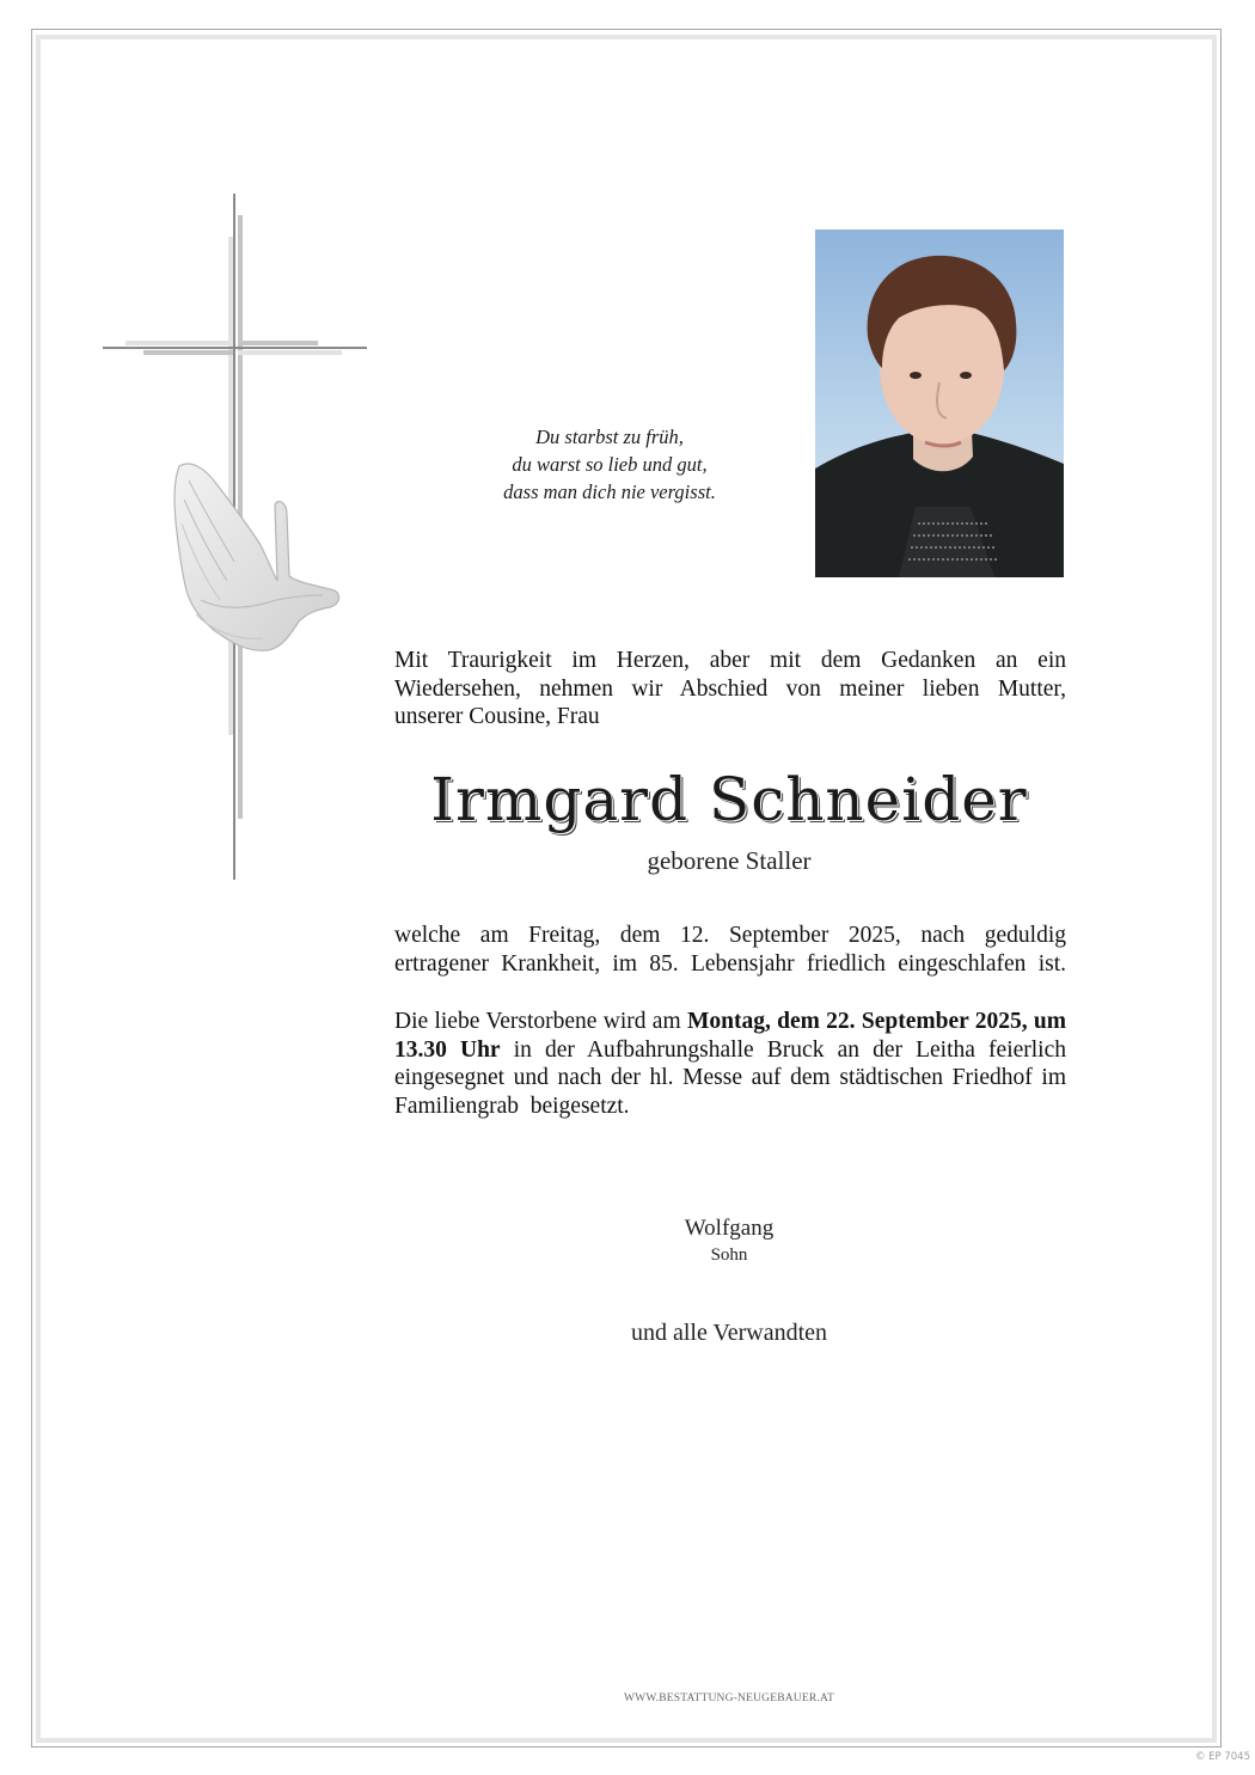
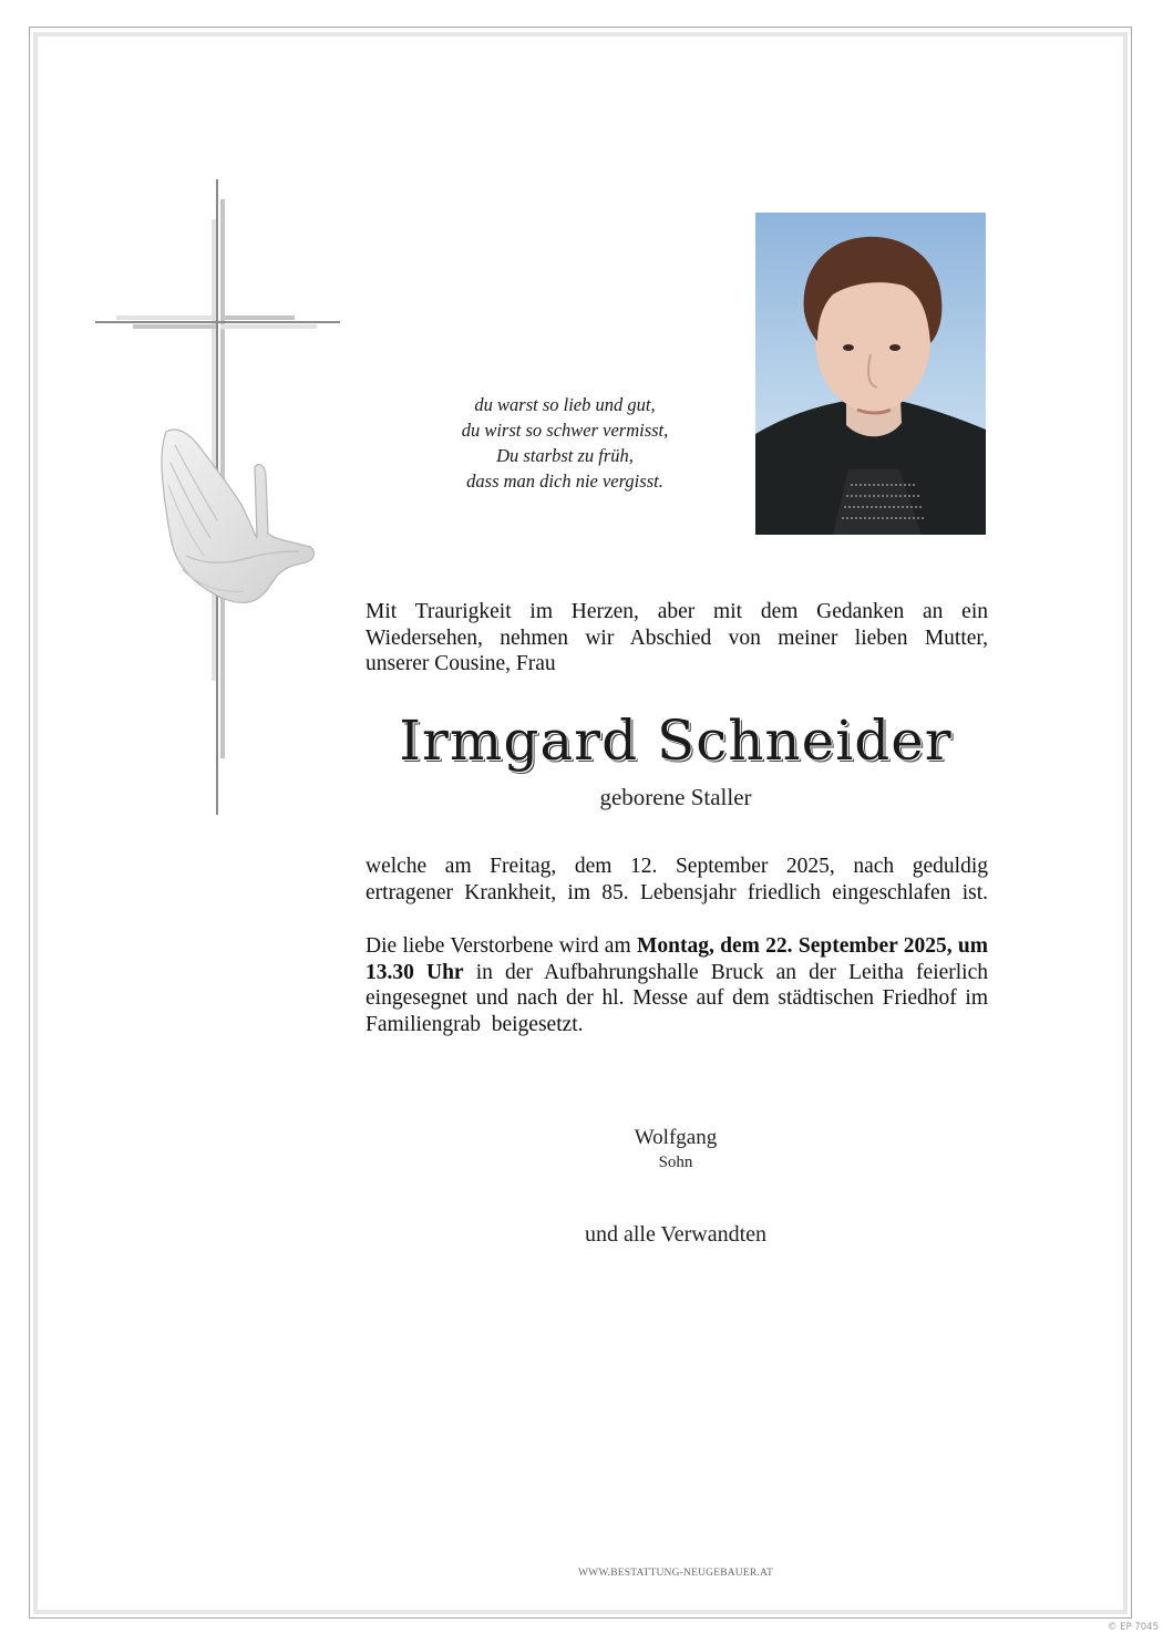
- Du starbst zu früh,
+ du warst so lieb und gut,
+ du wirst so schwer vermisst,
- du warst so lieb und gut,
+ Du starbst zu früh,
  dass man dich nie vergisst.
  Mit Traurigkeit im Herzen, aber mit dem Gedanken an ein Wiedersehen, nehmen wir Abschied von meiner lieben Mutter,
  unserer Cousine, Frau
  Irmgard Schneider
  geborene Staller
  welche am Freitag, dem 12. September 2025, nach geduldig
  ertragener Krankheit, im 85. Lebensjahr friedlich eingeschlafen ist.
  Die liebe Verstorbene wird am Montag, dem 22. September 2025, um 13.30 Uhr in der Aufbahrungshalle Bruck an der Leitha feierlich eingesegnet und nach der hl. Messe auf dem städtischen Friedhof im
  Familiengrab beigesetzt.
  Wolfgang
  Sohn
  und alle Verwandten
  WWW.BESTATTUNG-NEUGEBAUER.AT
  © EP 7045
